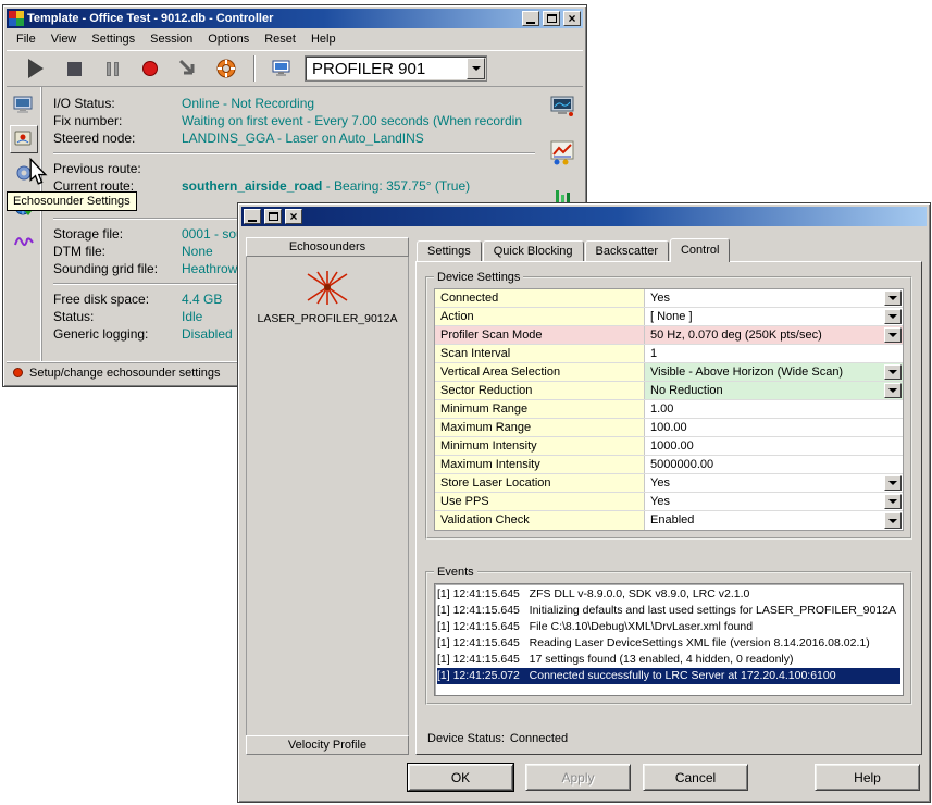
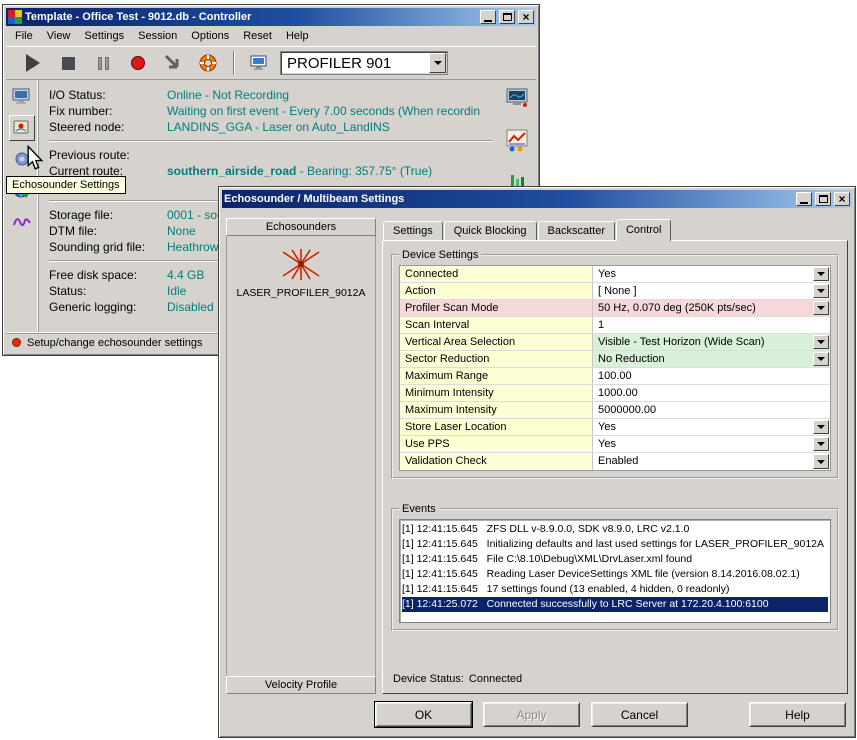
  Template - Office Test - 9012.db - Controller
  ×
  File
  View
  Settings
  Session
  Options
  Reset
  Help
  PROFILER 901
  I/O Status: Online - Not Recording
  Fix number: Waiting on first event - Every 7.00 seconds (When recordin
  Steered node: LANDINS_GGA - Laser on Auto_LandINS
  Previous route:
  Current route: southern_airside_road - Bearing: 357.75° (True)
  Storage file: 0001 - so
  DTM file: None
  Sounding grid file: Heathrow
  Free disk space: 4.4 GB
  Status: Idle
  Generic logging: Disabled
  Setup/change echosounder settings
  Echosounder Settings
+ Echosounder / Multibeam Settings
  ×
  Echosounders
  LASER_PROFILER_9012A
  Velocity Profile
  Settings
  Quick Blocking
  Backscatter
  Control
  Device Settings
  Connected
  Yes
  Action
  [ None ]
  Profiler Scan Mode
  50 Hz, 0.070 deg (250K pts/sec)
  Scan Interval
  1
  Vertical Area Selection
- Visible - Above Horizon (Wide Scan)
+ Visible - Test Horizon (Wide Scan)
  Sector Reduction
  No Reduction
- Minimum Range
- 1.00
  Maximum Range
  100.00
  Minimum Intensity
  1000.00
  Maximum Intensity
  5000000.00
  Store Laser Location
  Yes
  Use PPS
  Yes
  Validation Check
  Enabled
  Events
  [1] 12:41:15.645 ZFS DLL v-8.9.0.0, SDK v8.9.0, LRC v2.1.0
  [1] 12:41:15.645 Initializing defaults and last used settings for LASER_PROFILER_9012A
  [1] 12:41:15.645 File C:\8.10\Debug\XML\DrvLaser.xml found
  [1] 12:41:15.645 Reading Laser DeviceSettings XML file (version 8.14.2016.08.02.1)
  [1] 12:41:15.645 17 settings found (13 enabled, 4 hidden, 0 readonly)
  [1] 12:41:25.072 Connected successfully to LRC Server at 172.20.4.100:6100
  Device Status:
  Connected
  OK
  Apply
  Cancel
  Help
